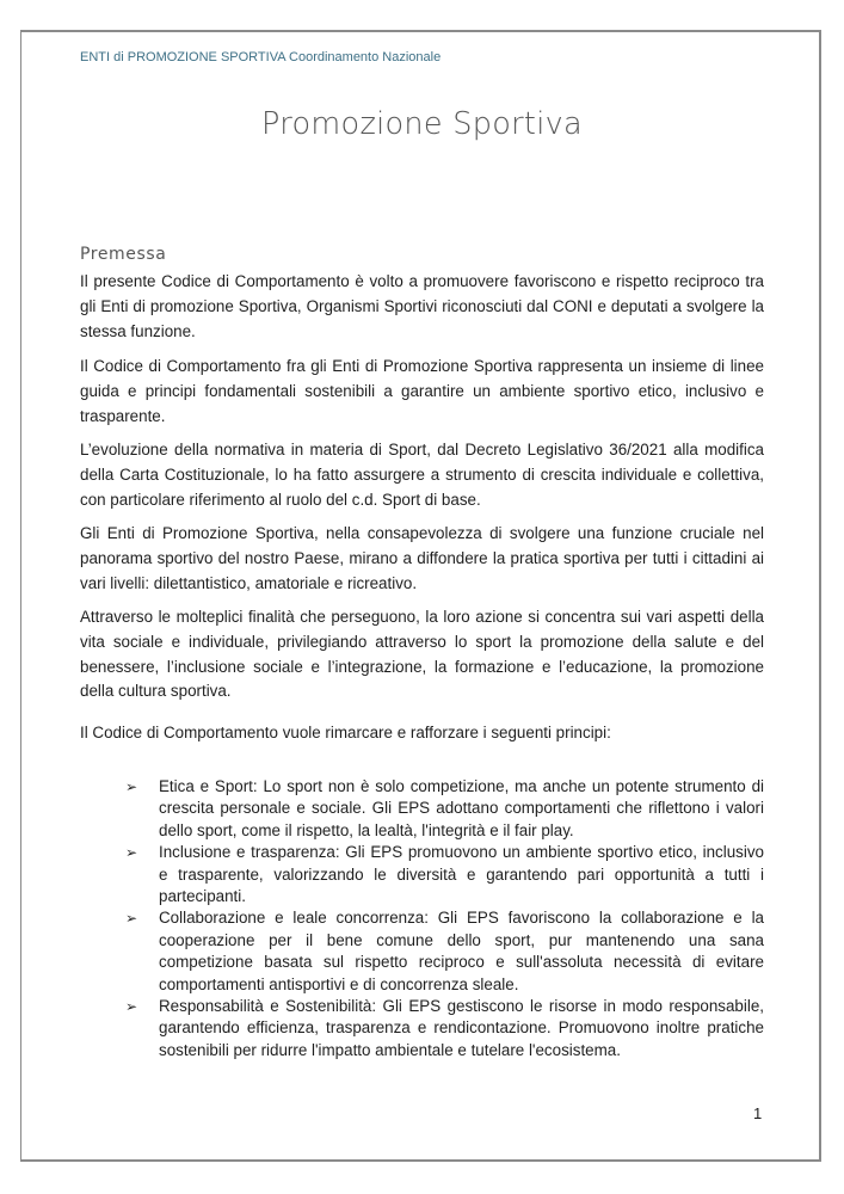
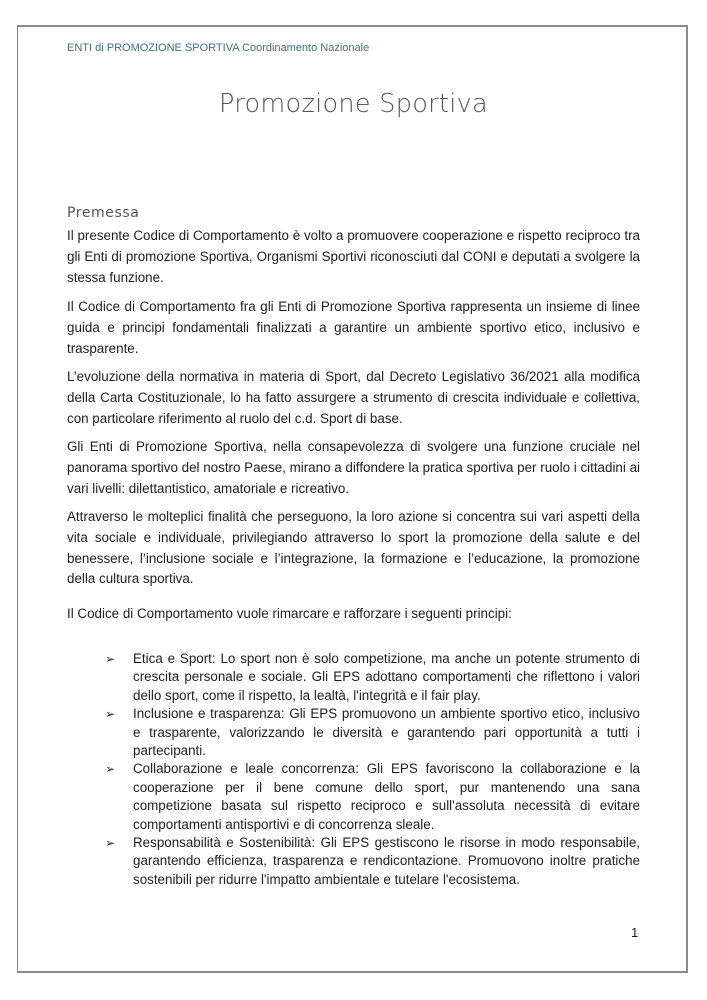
  ENTI di PROMOZIONE SPORTIVA Coordinamento Nazionale
  Promozione Sportiva
  Premessa
- Il presente Codice di Comportamento è volto a promuovere favoriscono e rispetto reciproco tra gli Enti di promozione Sportiva, Organismi Sportivi riconosciuti dal CONI e deputati a svolgere la stessa funzione.
+ Il presente Codice di Comportamento è volto a promuovere cooperazione e rispetto reciproco tra gli Enti di promozione Sportiva, Organismi Sportivi riconosciuti dal CONI e deputati a svolgere la stessa funzione.
- Il Codice di Comportamento fra gli Enti di Promozione Sportiva rappresenta un insieme di linee guida e principi fondamentali sostenibili a garantire un ambiente sportivo etico, inclusivo e trasparente.
+ Il Codice di Comportamento fra gli Enti di Promozione Sportiva rappresenta un insieme di linee guida e principi fondamentali finalizzati a garantire un ambiente sportivo etico, inclusivo e trasparente.
  L’evoluzione della normativa in materia di Sport, dal Decreto Legislativo 36/2021 alla modifica della Carta Costituzionale, lo ha fatto assurgere a strumento di crescita individuale e collettiva, con particolare riferimento al ruolo del c.d. Sport di base.
- Gli Enti di Promozione Sportiva, nella consapevolezza di svolgere una funzione cruciale nel panorama sportivo del nostro Paese, mirano a diffondere la pratica sportiva per tutti i cittadini ai vari livelli: dilettantistico, amatoriale e ricreativo.
+ Gli Enti di Promozione Sportiva, nella consapevolezza di svolgere una funzione cruciale nel panorama sportivo del nostro Paese, mirano a diffondere la pratica sportiva per ruolo i cittadini ai vari livelli: dilettantistico, amatoriale e ricreativo.
  Attraverso le molteplici finalità che perseguono, la loro azione si concentra sui vari aspetti della vita sociale e individuale, privilegiando attraverso lo sport la promozione della salute e del benessere, l’inclusione sociale e l’integrazione, la formazione e l’educazione, la promozione della cultura sportiva.
  Il Codice di Comportamento vuole rimarcare e rafforzare i seguenti principi:
  ➢
  Etica e Sport: Lo sport non è solo competizione, ma anche un potente strumento di crescita personale e sociale. Gli EPS adottano comportamenti che riflettono i valori dello sport, come il rispetto, la lealtà, l'integrità e il fair play.
  ➢
  Inclusione e trasparenza: Gli EPS promuovono un ambiente sportivo etico, inclusivo e trasparente, valorizzando le diversità e garantendo pari opportunità a tutti i partecipanti.
  ➢
  Collaborazione e leale concorrenza: Gli EPS favoriscono la collaborazione e la cooperazione per il bene comune dello sport, pur mantenendo una sana competizione basata sul rispetto reciproco e sull'assoluta necessità di evitare comportamenti antisportivi e di concorrenza sleale.
  ➢
  Responsabilità e Sostenibilità: Gli EPS gestiscono le risorse in modo responsabile, garantendo efficienza, trasparenza e rendicontazione. Promuovono inoltre pratiche sostenibili per ridurre l'impatto ambientale e tutelare l'ecosistema.
  1
